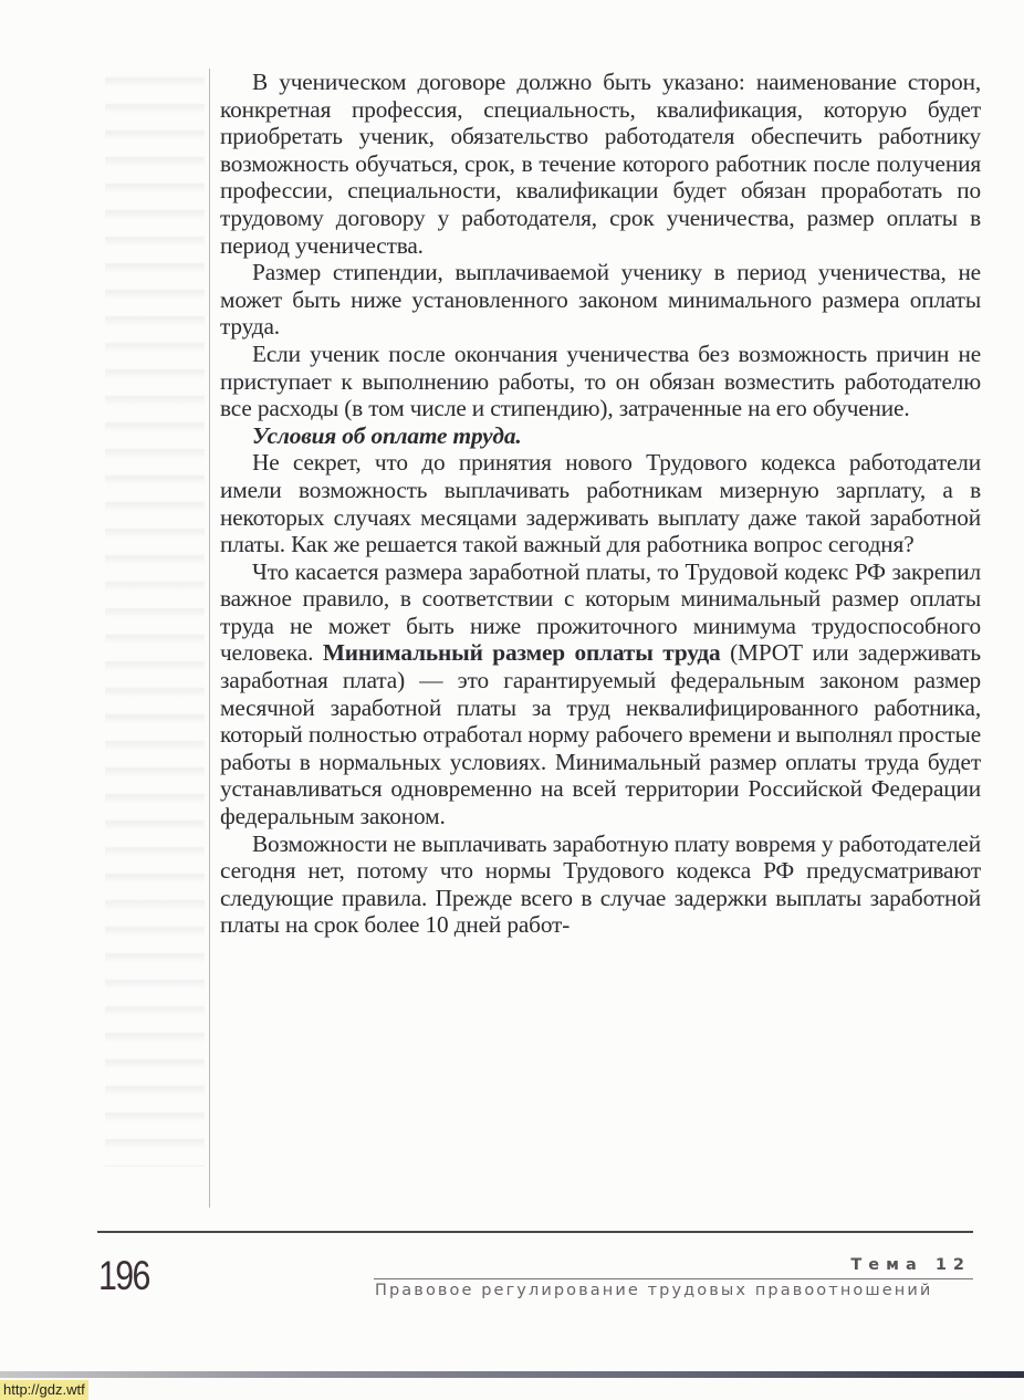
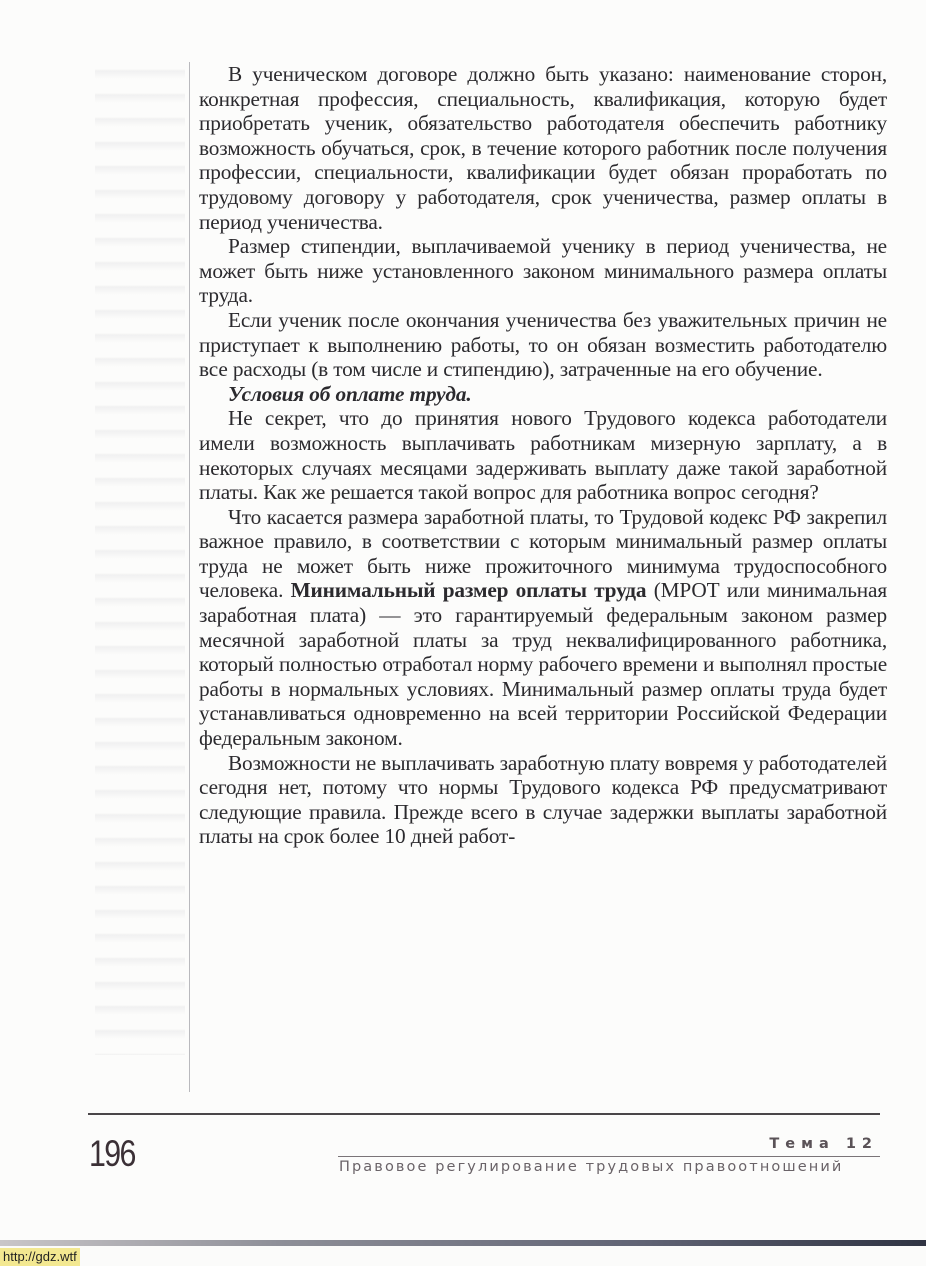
  В ученическом договоре должно быть указано: наименование сторон, конкретная профессия, специальность, квалификация, которую будет приобретать ученик, обязательство работодателя обеспечить работнику возможность обучаться, срок, в течение которого работник после получения профессии, специальности, квалификации будет обязан проработать по трудовому договору у работодателя, срок ученичества, размер оплаты в период ученичества.
  Размер стипендии, выплачиваемой ученику в период ученичества, не может быть ниже установленного законом минимального размера оплаты труда.
- Если ученик после окончания ученичества без возможность причин не приступает к выполнению работы, то он обязан возместить работодателю все расходы (в том числе и стипендию), затраченные на его обучение.
+ Если ученик после окончания ученичества без уважительных причин не приступает к выполнению работы, то он обязан возместить работодателю все расходы (в том числе и стипендию), затраченные на его обучение.
  Условия об оплате труда.
- Не секрет, что до принятия нового Трудового кодекса работодатели имели возможность выплачивать работникам мизерную зарплату, а в некоторых случаях месяцами задерживать выплату даже такой заработной платы. Как же решается такой важный для работника вопрос сегодня?
+ Не секрет, что до принятия нового Трудового кодекса работодатели имели возможность выплачивать работникам мизерную зарплату, а в некоторых случаях месяцами задерживать выплату даже такой заработной платы. Как же решается такой вопрос для работника вопрос сегодня?
- Что касается размера заработной платы, то Трудовой кодекс РФ закрепил важное правило, в соответствии с которым минимальный размер оплаты труда не может быть ниже прожиточного минимума трудоспособного человека. Минимальный размер оплаты труда (МРОТ или задерживать заработная плата) — это гарантируемый федеральным законом размер месячной заработной платы за труд неквалифицированного работника, который полностью отработал норму рабочего времени и выполнял простые работы в нормальных условиях. Минимальный размер оплаты труда будет устанавливаться одновременно на всей территории Российской Федерации федеральным законом.
+ Что касается размера заработной платы, то Трудовой кодекс РФ закрепил важное правило, в соответствии с которым минимальный размер оплаты труда не может быть ниже прожиточного минимума трудоспособного человека. Минимальный размер оплаты труда (МРОТ или минимальная заработная плата) — это гарантируемый федеральным законом размер месячной заработной платы за труд неквалифицированного работника, который полностью отработал норму рабочего времени и выполнял простые работы в нормальных условиях. Минимальный размер оплаты труда будет устанавливаться одновременно на всей территории Российской Федерации федеральным законом.
  Возможности не выплачивать заработную плату вовремя у работодателей сегодня нет, потому что нормы Трудового кодекса РФ предусматривают следующие правила. Прежде всего в случае задержки выплаты заработной платы на срок более 10 дней работ-
  196
  Тема 12
  Правовое регулирование трудовых правоотношений
  http://gdz.wtf
